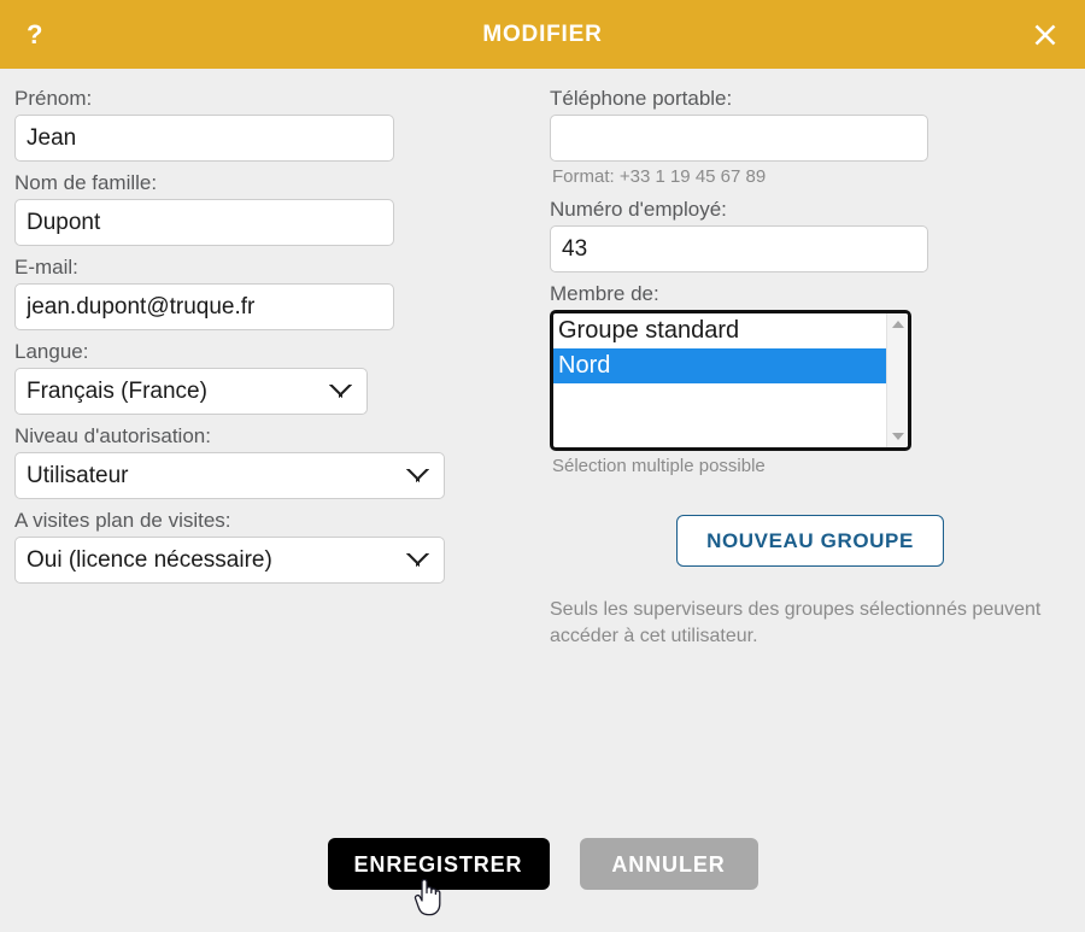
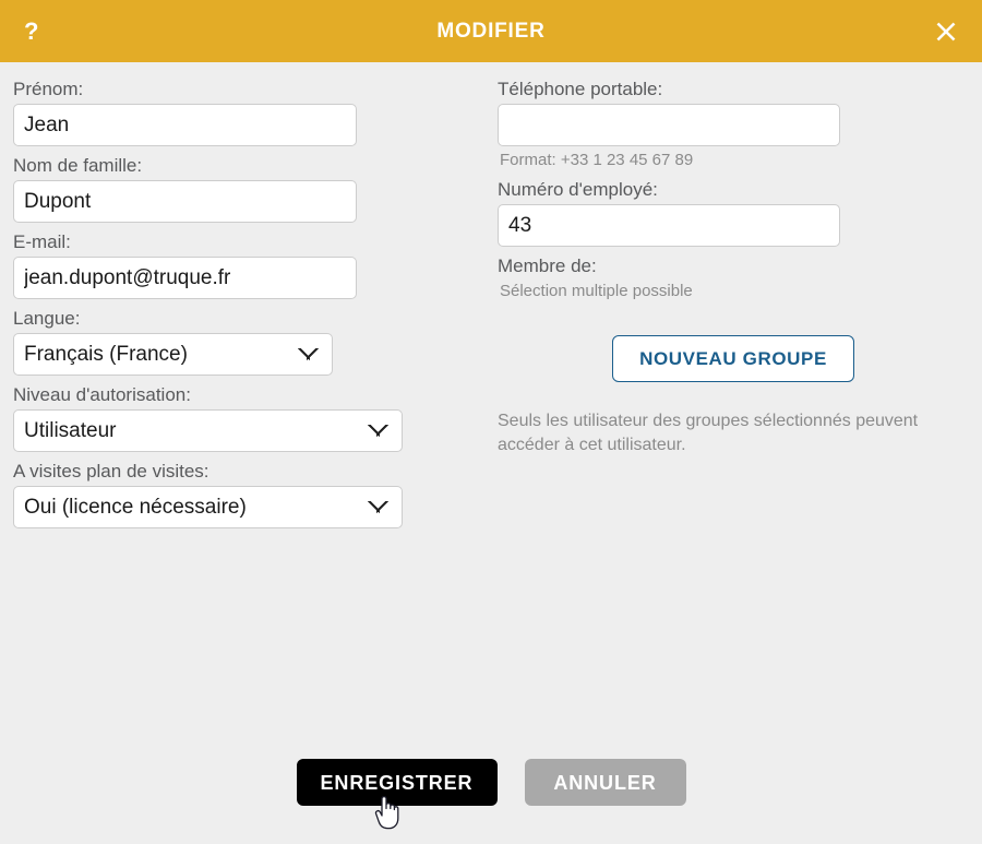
  ?
  MODIFIER
  Prénom:
  Jean
  Nom de famille:
  Dupont
  E-mail:
  jean.dupont@truque.fr
  Langue:
  Français (France)
  Niveau d'autorisation:
  Utilisateur
  A visites plan de visites:
  Oui (licence nécessaire)
  Téléphone portable:
- Format: +33 1 19 45 67 89
+ Format: +33 1 23 45 67 89
  Numéro d'employé:
  43
  Membre de:
- Groupe standard
- Nord
  Sélection multiple possible
  NOUVEAU GROUPE
- Seuls les superviseurs des groupes sélectionnés peuvent accéder à cet utilisateur.
+ Seuls les utilisateur des groupes sélectionnés peuvent accéder à cet utilisateur.
  ENREGISTRER
  ANNULER
